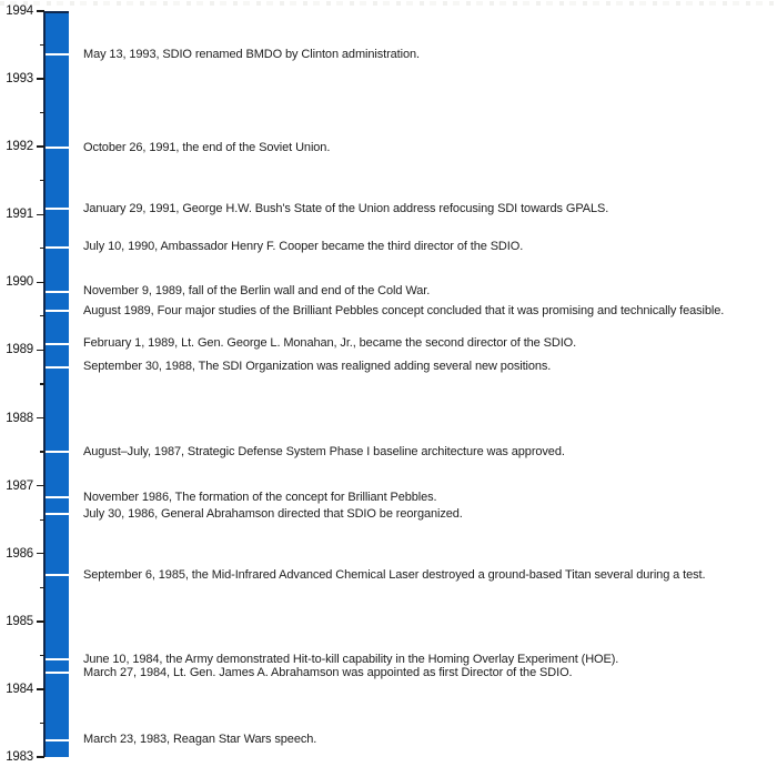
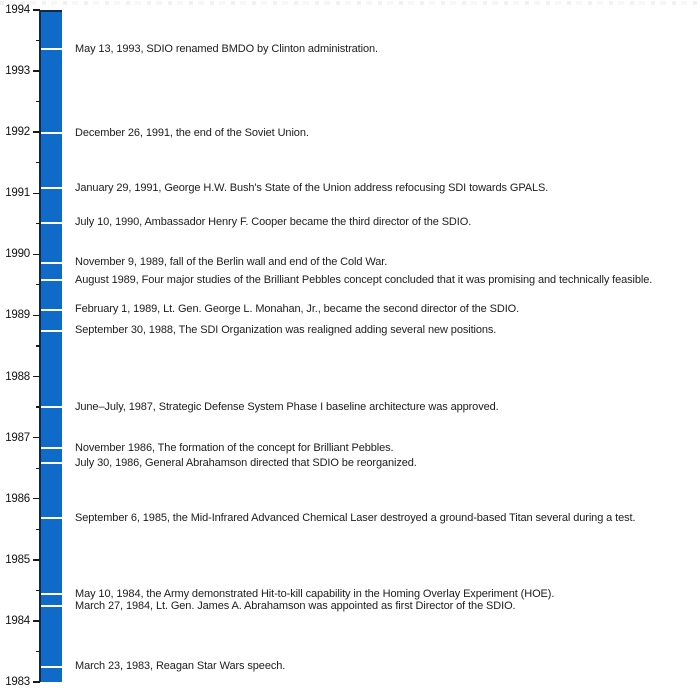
  1994
  1993
  1992
  1991
  1990
  1989
  1988
  1987
  1986
  1985
  1984
  1983
  May 13, 1993, SDIO renamed BMDO by Clinton administration.
- October 26, 1991, the end of the Soviet Union.
+ December 26, 1991, the end of the Soviet Union.
  January 29, 1991, George H.W. Bush's State of the Union address refocusing SDI towards GPALS.
  July 10, 1990, Ambassador Henry F. Cooper became the third director of the SDIO.
  November 9, 1989, fall of the Berlin wall and end of the Cold War.
  August 1989, Four major studies of the Brilliant Pebbles concept concluded that it was promising and technically feasible.
  February 1, 1989, Lt. Gen. George L. Monahan, Jr., became the second director of the SDIO.
  September 30, 1988, The SDI Organization was realigned adding several new positions.
- August–July, 1987, Strategic Defense System Phase I baseline architecture was approved.
+ June–July, 1987, Strategic Defense System Phase I baseline architecture was approved.
  November 1986, The formation of the concept for Brilliant Pebbles.
  July 30, 1986, General Abrahamson directed that SDIO be reorganized.
  September 6, 1985, the Mid-Infrared Advanced Chemical Laser destroyed a ground-based Titan several during a test.
- June 10, 1984, the Army demonstrated Hit-to-kill capability in the Homing Overlay Experiment (HOE).
+ May 10, 1984, the Army demonstrated Hit-to-kill capability in the Homing Overlay Experiment (HOE).
  March 27, 1984, Lt. Gen. James A. Abrahamson was appointed as first Director of the SDIO.
  March 23, 1983, Reagan Star Wars speech.
